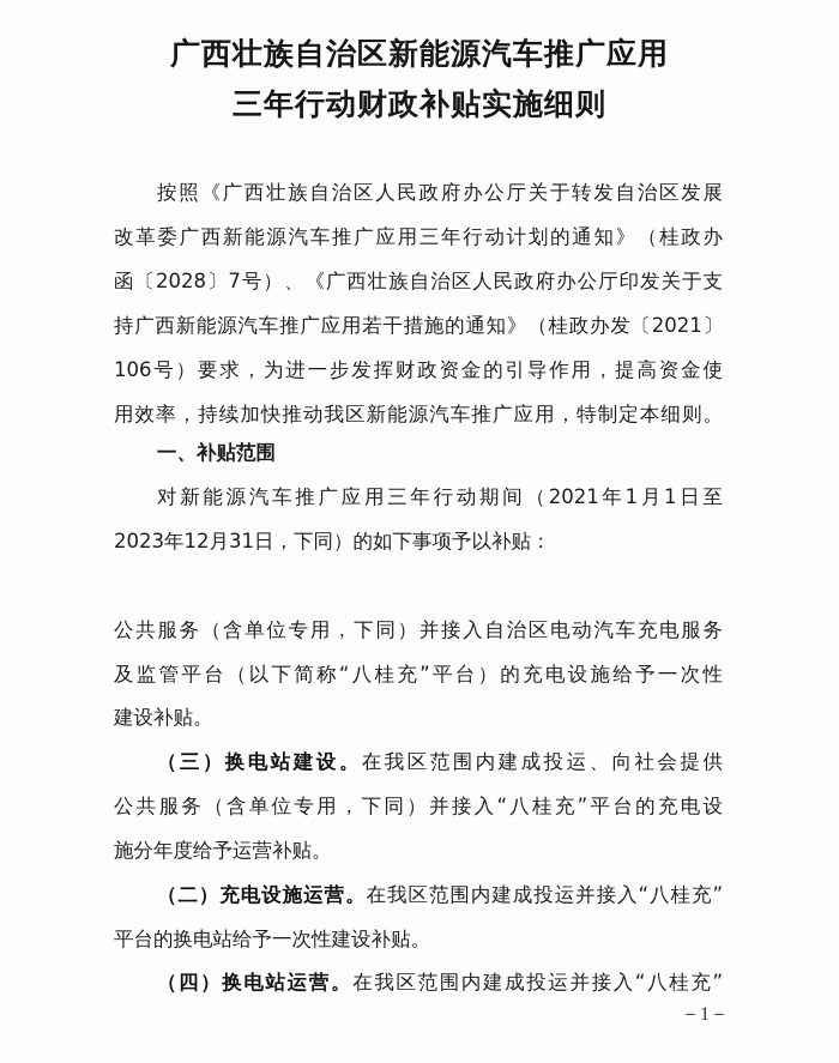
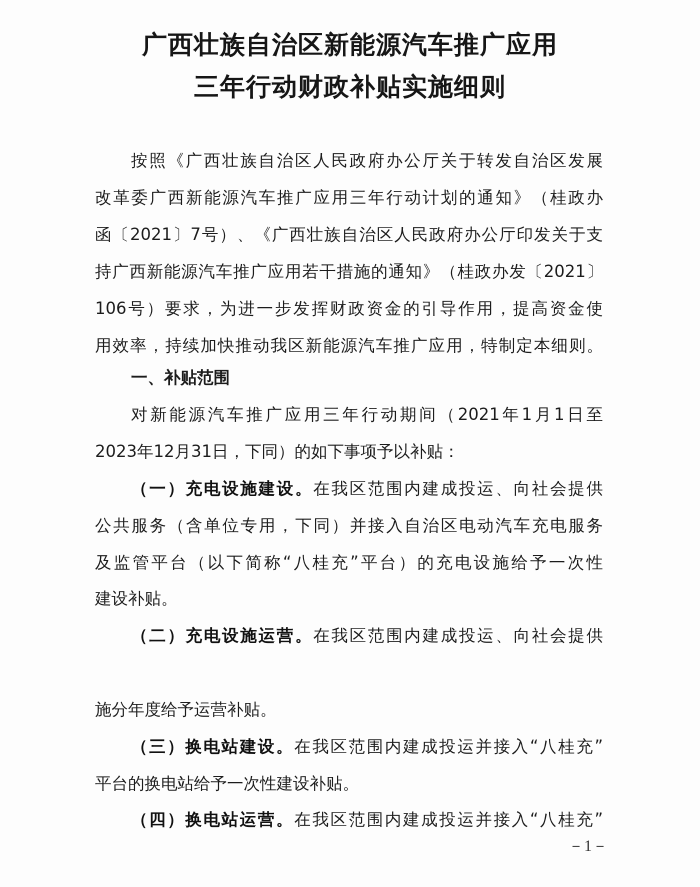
  广西壮族自治区新能源汽车推广应用
  三年行动财政补贴实施细则
  按照《广西壮族自治区人民政府办公厅关于转发自治区发展
  改革委广西新能源汽车推广应用三年行动计划的通知》（桂政办
- 函〔2028〕7号）、《广西壮族自治区人民政府办公厅印发关于支
+ 函〔2021〕7号）、《广西壮族自治区人民政府办公厅印发关于支
  持广西新能源汽车推广应用若干措施的通知》（桂政办发〔2021〕
  106号）要求，为进一步发挥财政资金的引导作用，提高资金使
  用效率，持续加快推动我区新能源汽车推广应用，特制定本细则。
  一、补贴范围
  对新能源汽车推广应用三年行动期间（2021年1月1日至
  2023年12月31日，下同）的如下事项予以补贴：
+ （一）充电设施建设。在我区范围内建成投运、向社会提供
  公共服务（含单位专用，下同）并接入自治区电动汽车充电服务
  及监管平台（以下简称“八桂充”平台）的充电设施给予一次性
  建设补贴。
- （三）换电站建设。在我区范围内建成投运、向社会提供
+ （二）充电设施运营。在我区范围内建成投运、向社会提供
- 公共服务（含单位专用，下同）并接入“八桂充”平台的充电设
  施分年度给予运营补贴。
- （二）充电设施运营。在我区范围内建成投运并接入“八桂充”
+ （三）换电站建设。在我区范围内建成投运并接入“八桂充”
  平台的换电站给予一次性建设补贴。
  （四）换电站运营。在我区范围内建成投运并接入“八桂充”
  －1－
